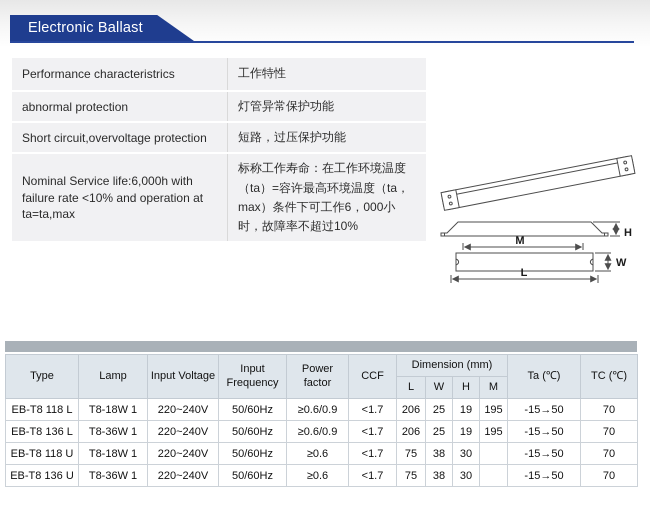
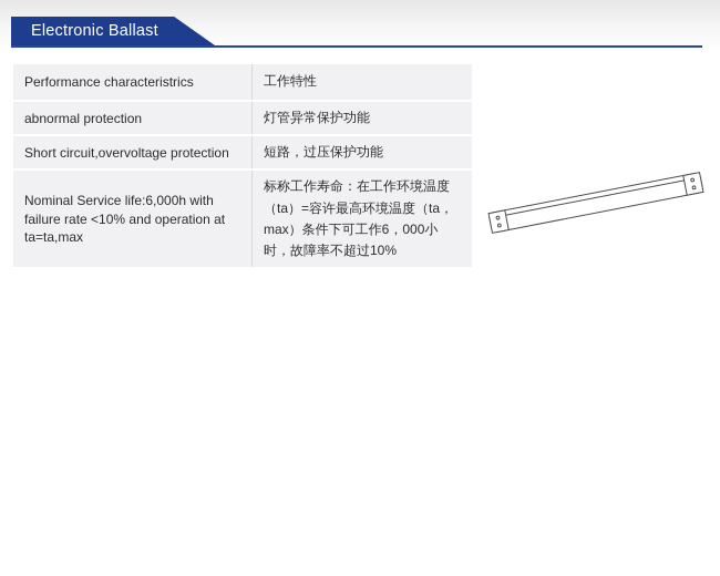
  Electronic Ballast
  Performance characteristrics	工作特性
  abnormal protection	灯管异常保护功能
  Short circuit,overvoltage protection	短路，过压保护功能
  Nominal Service life:6,000h with failure rate <10% and operation at ta=ta,max	标称工作寿命：在工作环境温度（ta）=容许最高环境温度（ta，max）条件下可工作6，000小时，故障率不超过10%
- H
- M
- W
- L
- Type	Lamp	Input Voltage	Input Frequency	Power factor	CCF	Dimension (mm)	Ta (℃)	TC (℃)
- L	W	H	M
- EB-T8 118 L	T8-18W 1	220~240V	50/60Hz	≥0.6/0.9	<1.7	206	25	19	195	-15→50	70
- EB-T8 136 L	T8-36W 1	220~240V	50/60Hz	≥0.6/0.9	<1.7	206	25	19	195	-15→50	70
- EB-T8 118 U	T8-18W 1	220~240V	50/60Hz	≥0.6	<1.7	75	38	30		-15→50	70
- EB-T8 136 U	T8-36W 1	220~240V	50/60Hz	≥0.6	<1.7	75	38	30		-15→50	70
